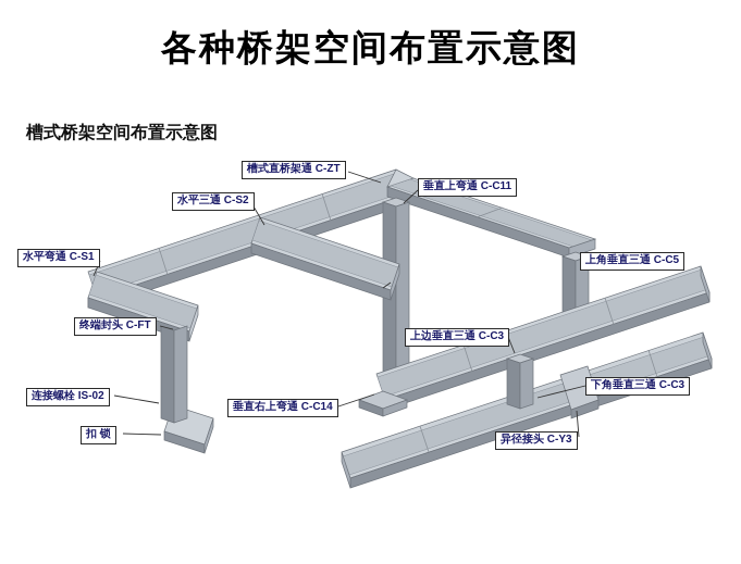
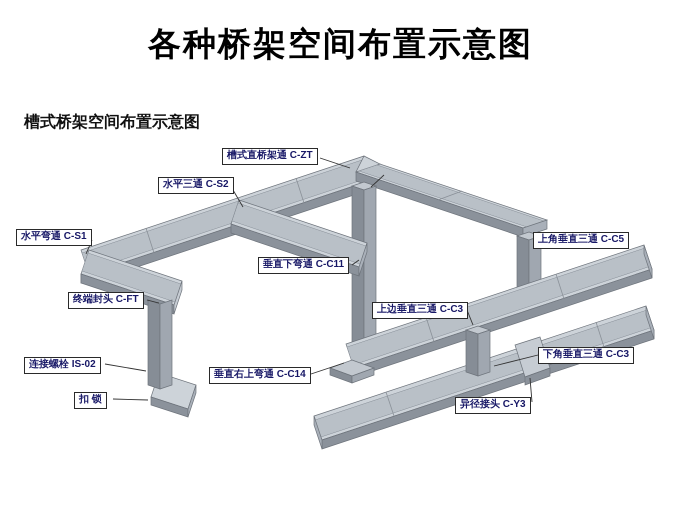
  各种桥架空间布置示意图
  槽式桥架空间布置示意图
  槽式直桥架通 C-ZT
  水平三通 C-S2
- 垂直上弯通 C-C11
  水平弯通 C-S1
+ 垂直下弯通 C-C11
  上角垂直三通 C-C5
  终端封头 C-FT
  上边垂直三通 C-C3
  连接螺栓 IS-02
  垂直右上弯通 C-C14
  下角垂直三通 C-C3
  扣 锁
  异径接头 C-Y3
